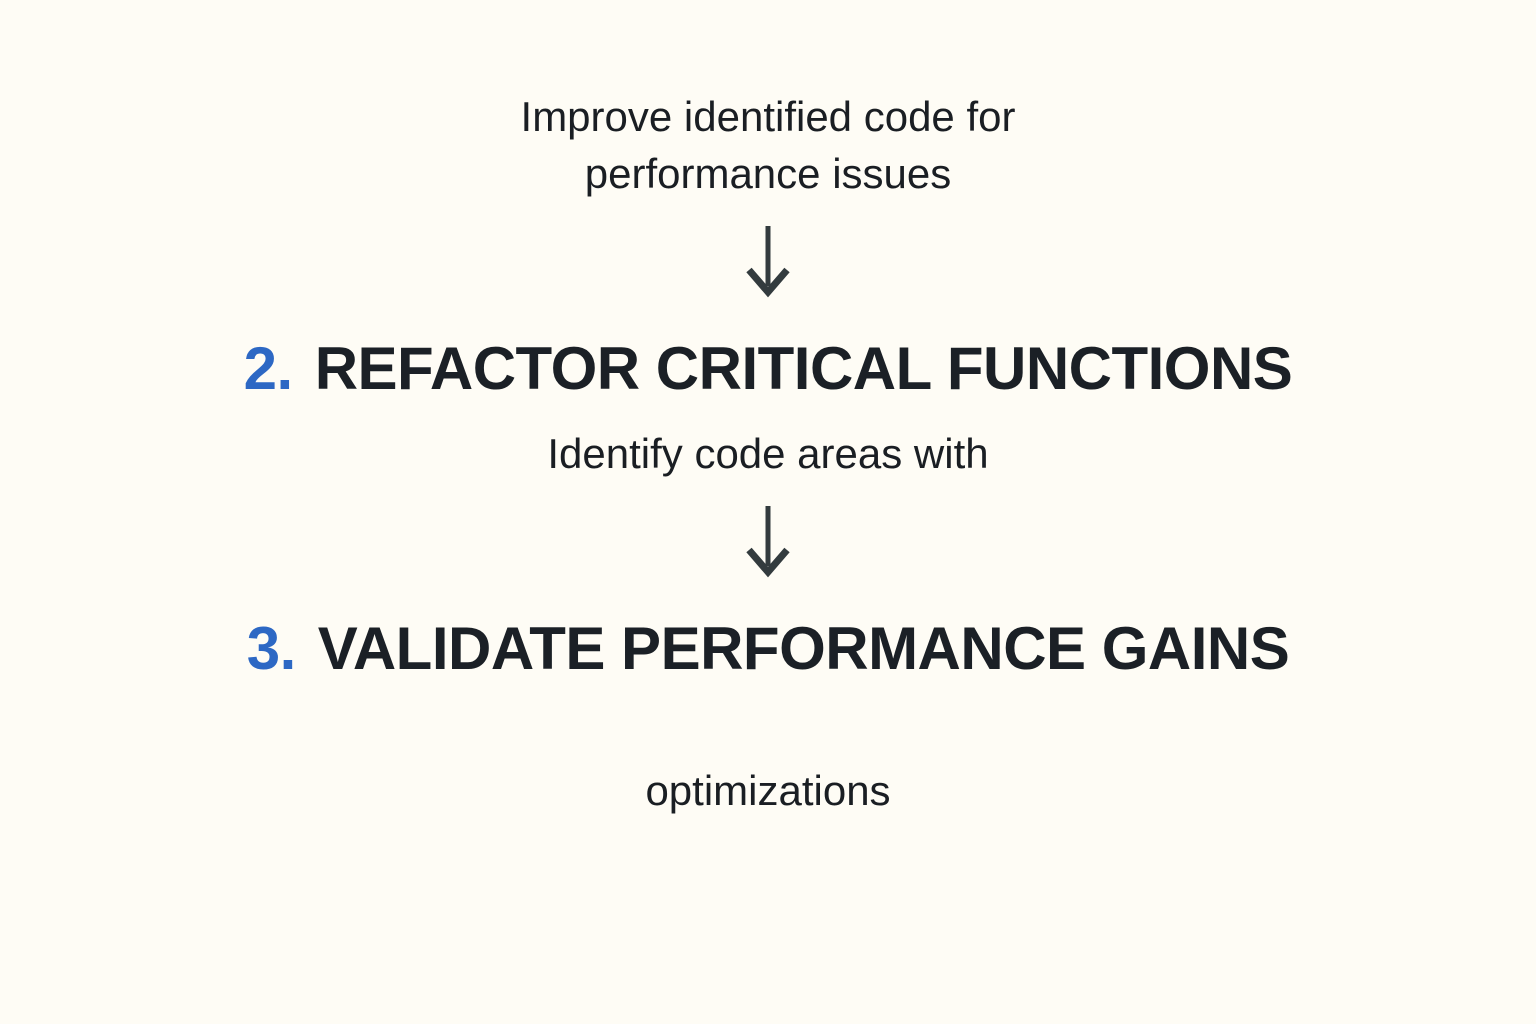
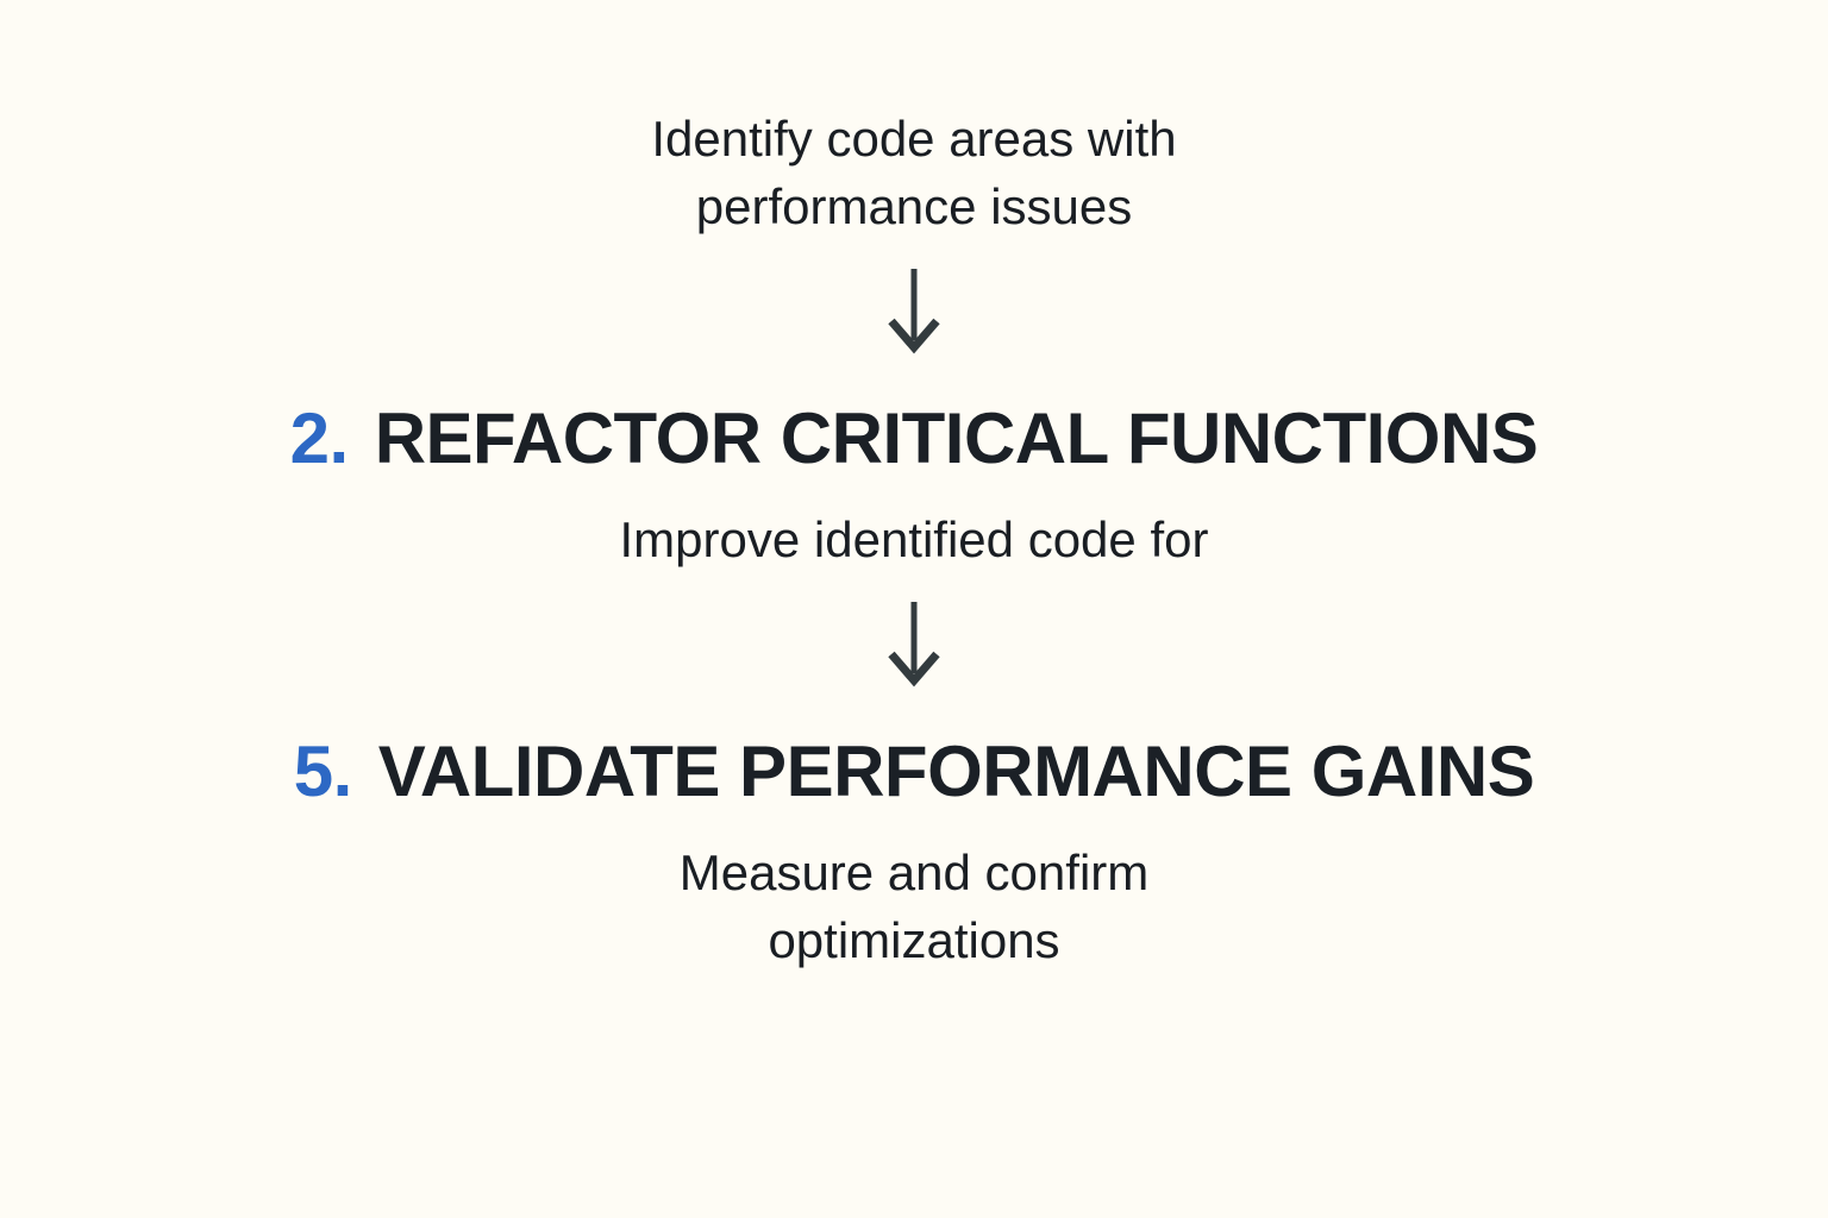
- Improve identified code for
+ Identify code areas with
  performance issues
  2. REFACTOR CRITICAL FUNCTIONS
- Identify code areas with
+ Improve identified code for
- 3. VALIDATE PERFORMANCE GAINS
+ 5. VALIDATE PERFORMANCE GAINS
+ Measure and confirm
  optimizations
